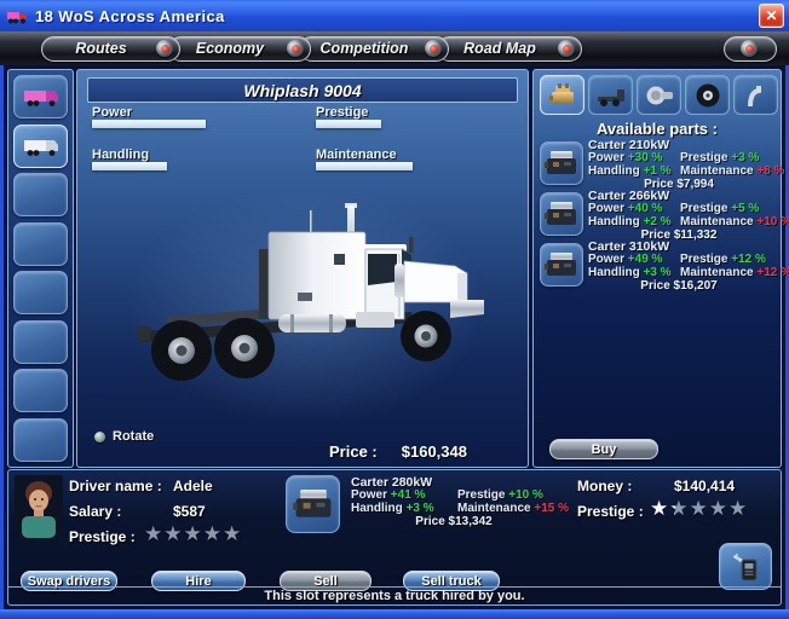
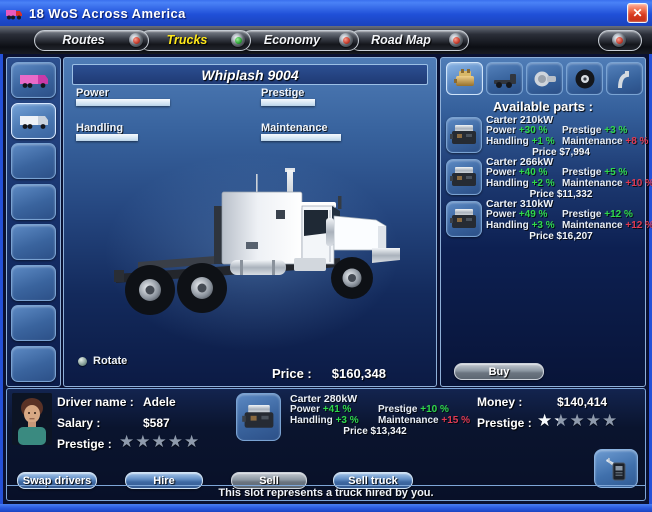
  18 WoS Across America
  ✕
  Routes
+ Trucks
  Economy
- Competition
  Road Map
  Whiplash 9004
  Power
  Prestige
  Handling
  Maintenance
  Rotate
  Price :
  $160,348
  Available parts :
  Carter 210kW
  Power +30 % Prestige +3 %
  Handling +1 % Maintenance +8 %
  Price $7,994
  Carter 266kW
  Power +40 % Prestige +5 %
  Handling +2 % Maintenance +10 %
  Price $11,332
  Carter 310kW
  Power +49 % Prestige +12 %
  Handling +3 % Maintenance +12 %
  Price $16,207
  Buy
  Driver name :
  Adele
  Salary :
  $587
  Prestige :
  ★
  ★
  ★
  ★
  ★
  Carter 280kW
  Power +41 % Prestige +10 %
  Handling +3 % Maintenance +15 %
  Price $13,342
  Money :
  $140,414
  Prestige :
  ★
  ★
  ★
  ★
  ★
  Swap drivers
  Hire
  Sell
  Sell truck
  This slot represents a truck hired by you.
